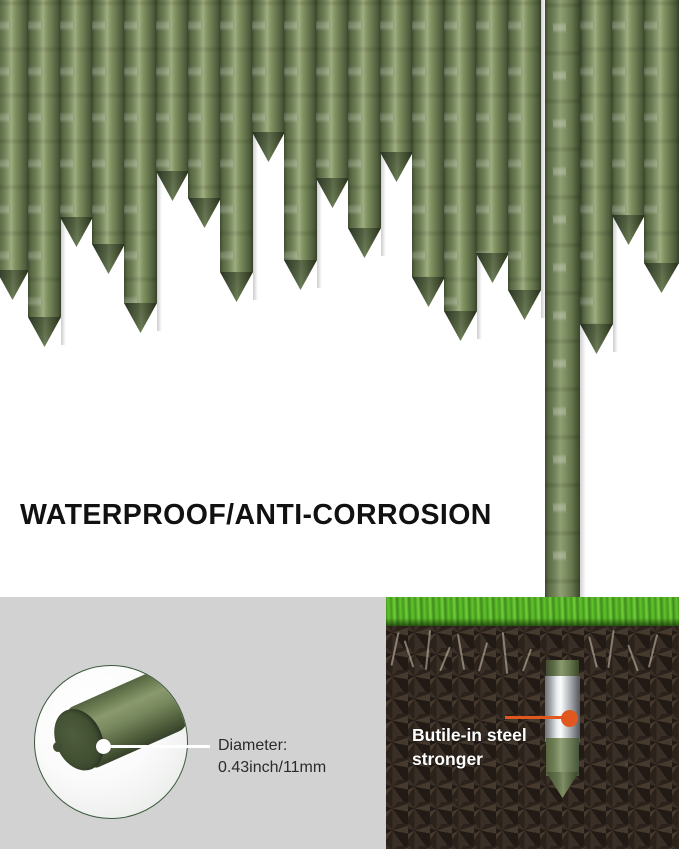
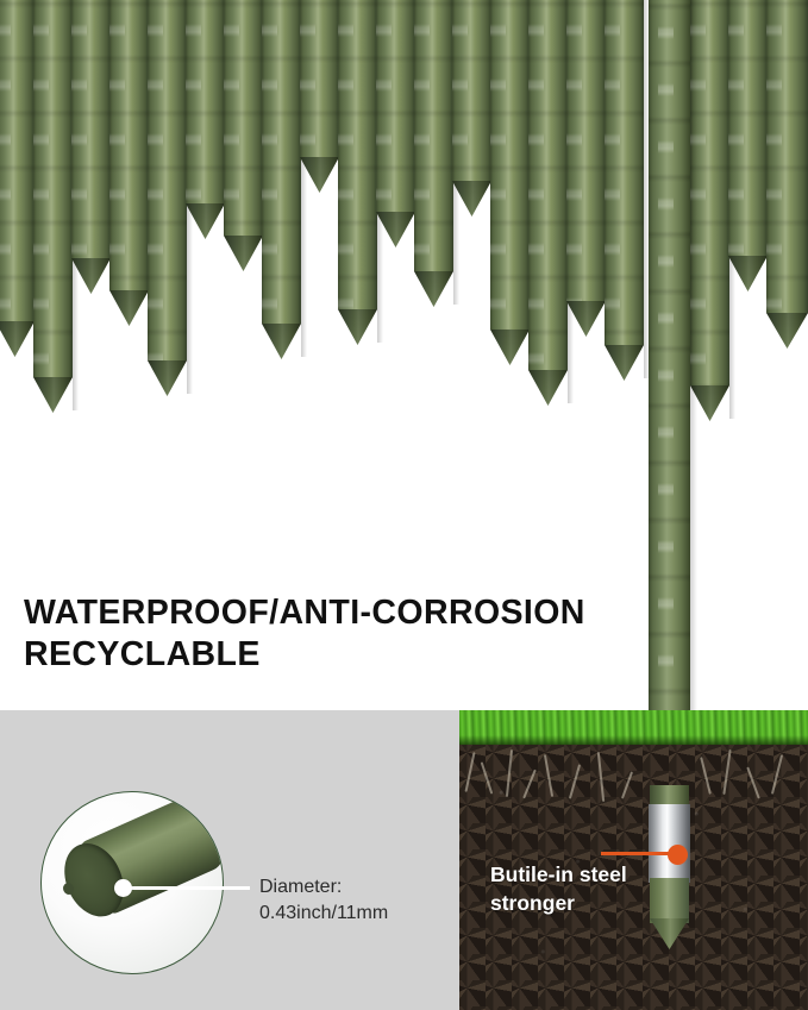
  WATERPROOF/ANTI-CORROSION
+ RECYCLABLE
  Diameter:
  0.43inch/11mm
  Butile-in steel
  stronger
